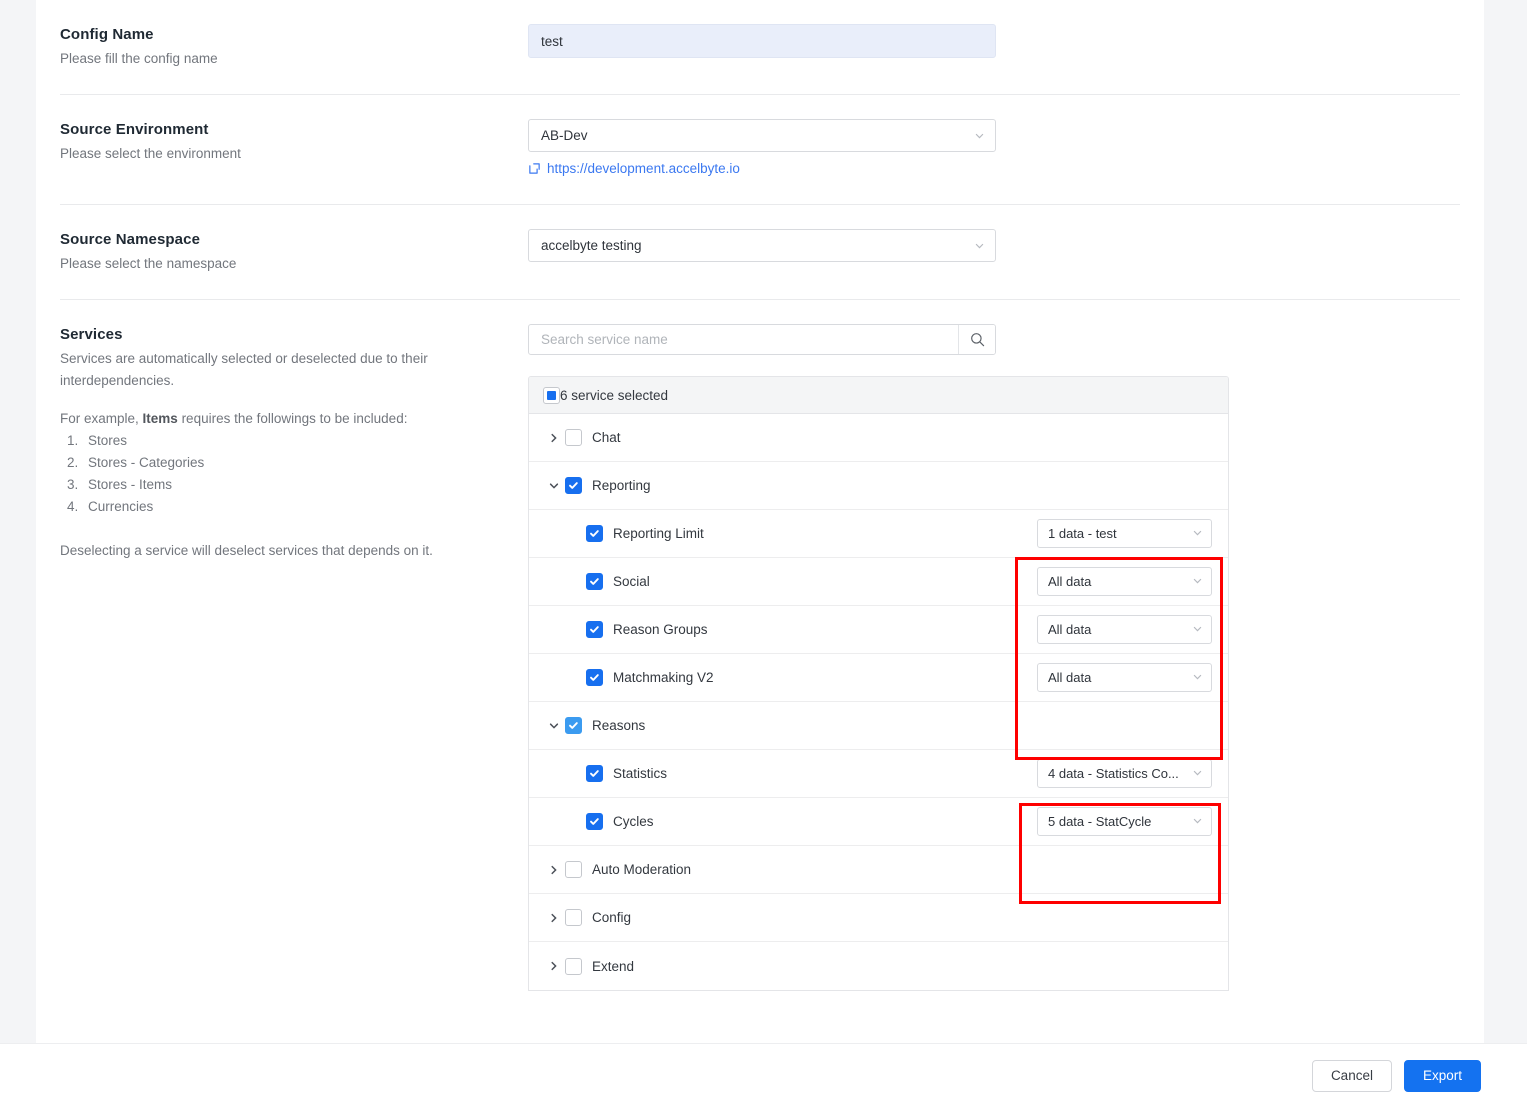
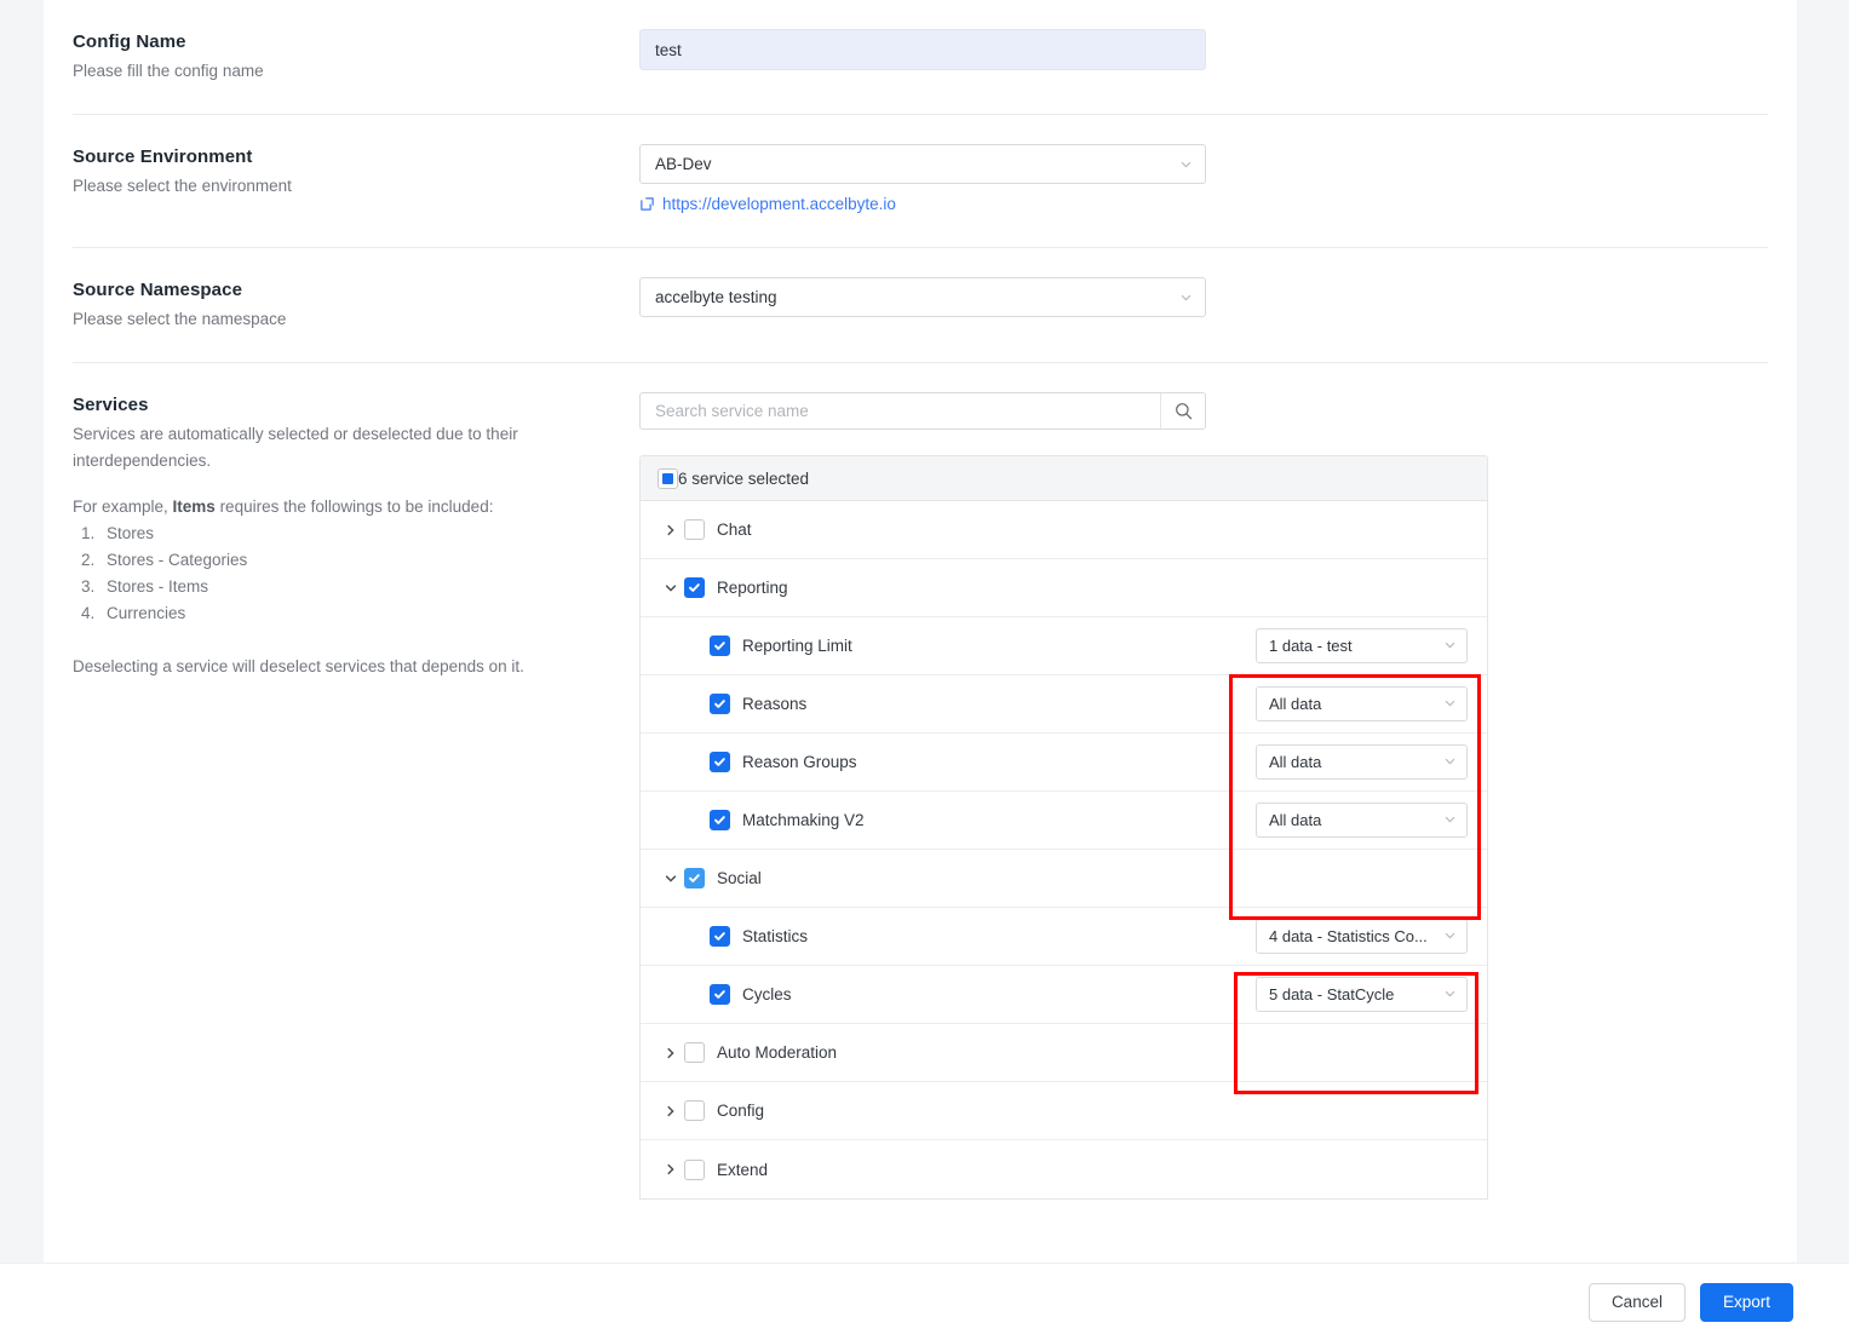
  Config Name
  Please fill the config name
  test
  Source Environment
  Please select the environment
  AB-Dev
  https://development.accelbyte.io
  Source Namespace
  Please select the namespace
  accelbyte testing
  Services
  Services are automatically selected or deselected due to their interdependencies.
  For example, Items requires the followings to be included:
  Stores
  Stores - Categories
  Stores - Items
  Currencies
  Deselecting a service will deselect services that depends on it.
  Search service name
  6 service selected
  Chat
  Reporting
  Reporting Limit
  1 data - test
- Social
+ Reasons
  All data
  Reason Groups
  All data
  Matchmaking V2
  All data
- Reasons
+ Social
  Statistics
  4 data - Statistics Co...
  Cycles
  5 data - StatCycle
  Auto Moderation
  Config
  Extend
  Cancel
  Export
